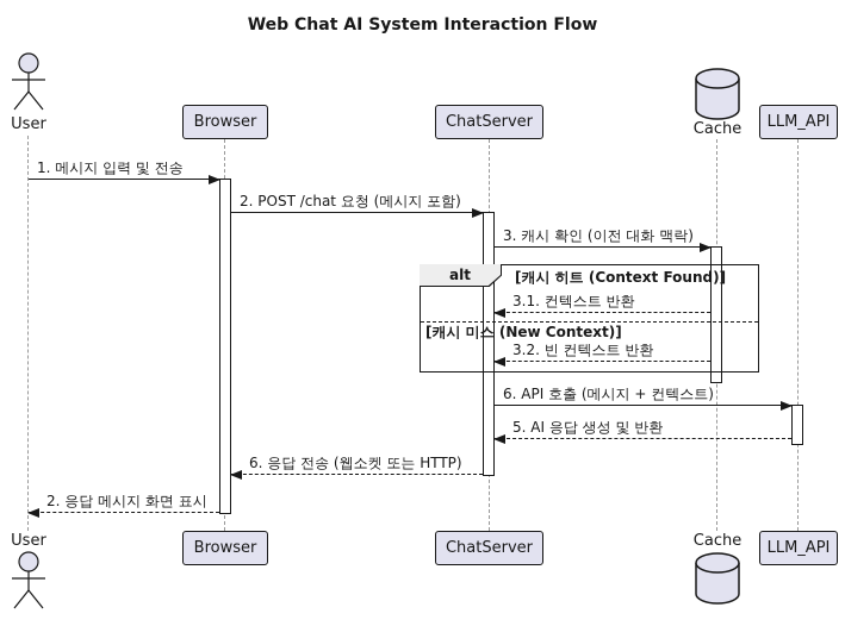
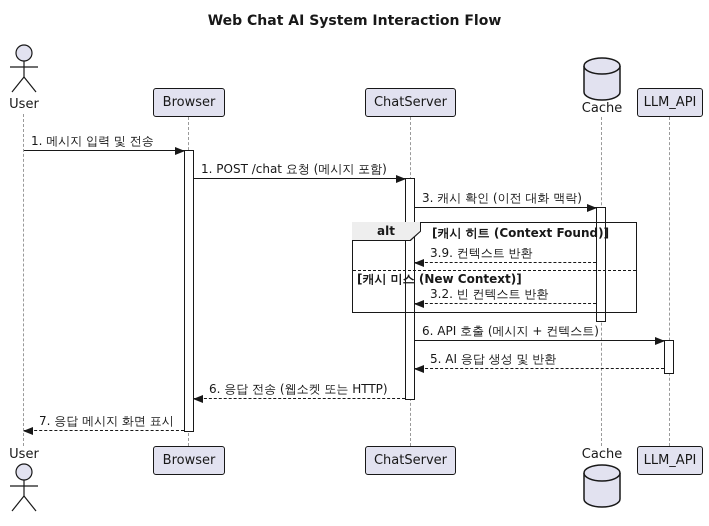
  Web Chat AI System Interaction Flow
  User
  Browser
  ChatServer
  Cache
  LLM_API
  1. 메시지 입력 및 전송
- 2. POST /chat 요청 (메시지 포함)
+ 1. POST /chat 요청 (메시지 포함)
  3. 캐시 확인 (이전 대화 맥락)
- 3.1. 컨텍스트 반환
+ 3.9. 컨텍스트 반환
  3.2. 빈 컨텍스트 반환
  6. API 호출 (메시지 + 컨텍스트)
  5. AI 응답 생성 및 반환
  6. 응답 전송 (웹소켓 또는 HTTP)
- 2. 응답 메시지 화면 표시
+ 7. 응답 메시지 화면 표시
  alt
  [캐시 히트 (Context Found)]
  [캐시 미스 (New Context)]
  User
  Browser
  ChatServer
  Cache
  LLM_API
